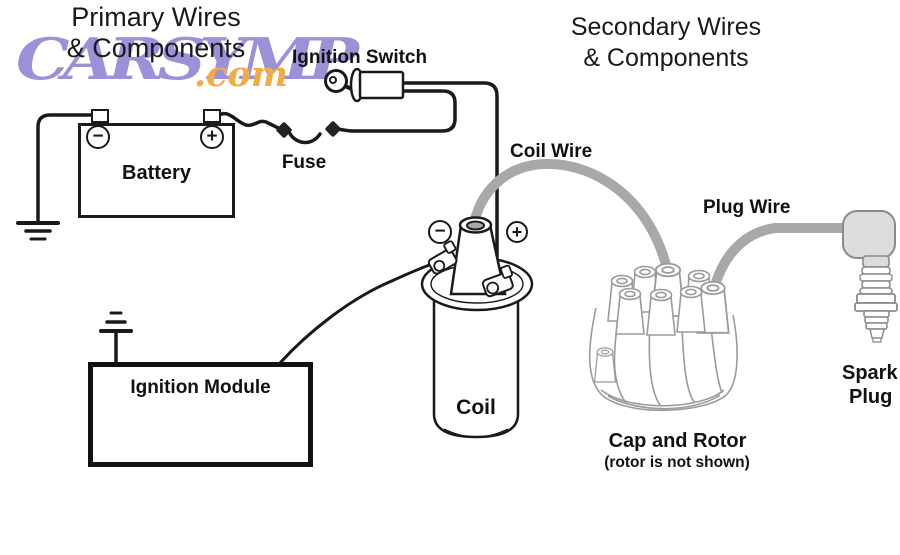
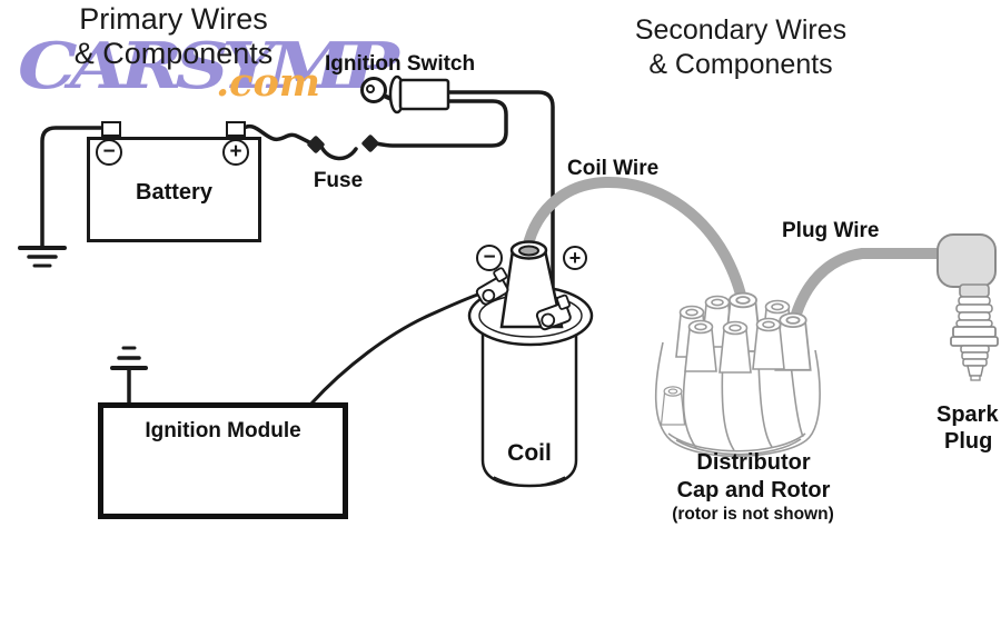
  CARSYMP
  .com
  Primary Wires
  & Components
  Secondary Wires
  & Components
  −
  +
  Battery
  −
  +
  Ignition Module
  Ignition Switch
  Fuse
  Coil Wire
  Plug Wire
  Coil
+ Distributor
  Cap and Rotor
  (rotor is not shown)
  Spark
  Plug
